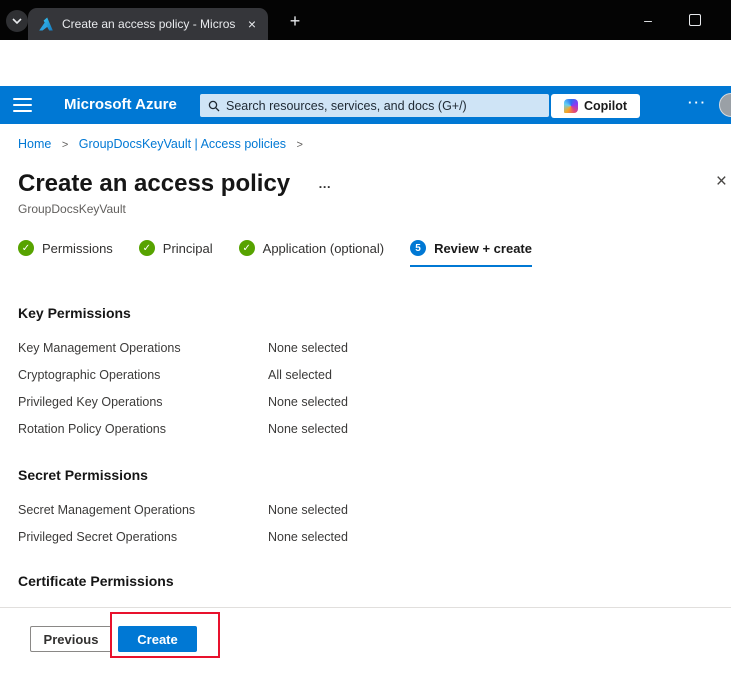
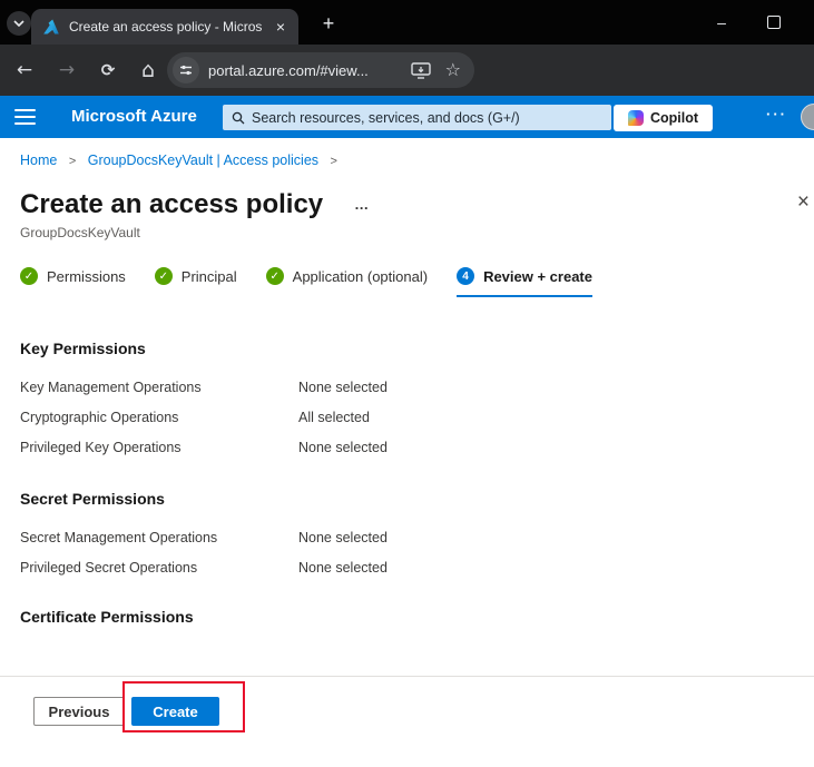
  Create an access policy - Micros
  ×
  +
  –
+ ←
+ →
+ ⟳
+ ⌂
+ portal.azure.com/#view...
+ ☆
  Microsoft Azure
  Search resources, services, and docs (G+/)
  Copilot
  ···
  Home > GroupDocsKeyVault | Access policies >
  Create an access policy
  …
  ×
  GroupDocsKeyVault
  ✓
  Permissions
  ✓
  Principal
  ✓
  Application (optional)
- 5
+ 4
  Review + create
  Key Permissions
  Key Management Operations None selected
  Cryptographic Operations All selected
  Privileged Key Operations None selected
- Rotation Policy Operations None selected
  Secret Permissions
  Secret Management Operations None selected
  Privileged Secret Operations None selected
  Certificate Permissions
  Previous
  Create
